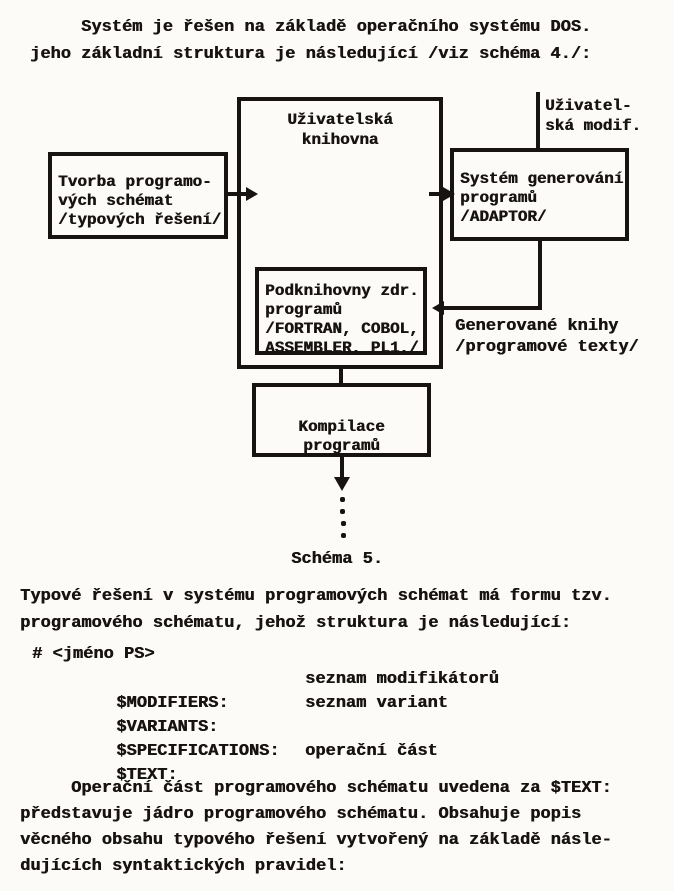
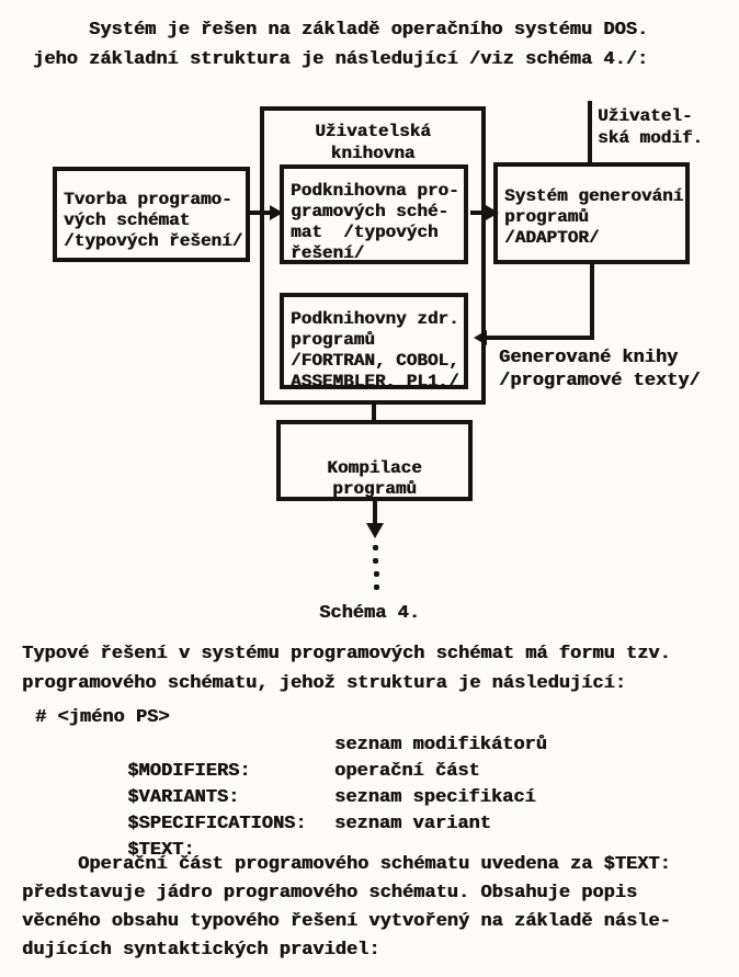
  Systém je řešen na základě operačního systému DOS.
  jeho základní struktura je následující /viz schéma 4./:
  Uživatelská
  knihovna
+ Podknihovna pro-
+ gramových sché-
+ mat /typových
+ řešení/
  Podknihovny zdr.
  programů
  /FORTRAN, COBOL,
  ASSEMBLER, PL1,/
  Tvorba programo-
  vých schémat
  /typových řešení/
  Systém generování
  programů
  /ADAPTOR/
  Kompilace
  programů
  Uživatel-
  ská modif.
  Generované knihy
  /programové texty/
- Schéma 5.
+ Schéma 4.
  Typové řešení v systému programových schémat má formu tzv.
  programového schématu, jehož struktura je následující:
  # <jméno PS>
  $MODIFIERS:
  seznam modifikátorů
  $VARIANTS:
- seznam variant
+ operační část
  $SPECIFICATIONS:
+ seznam specifikací
  $TEXT:
- operační část
+ seznam variant
  Operační část programového schématu uvedena za $TEXT:
  představuje jádro programového schématu. Obsahuje popis
  věcného obsahu typového řešení vytvořený na základě násle-
  dujících syntaktických pravidel:
